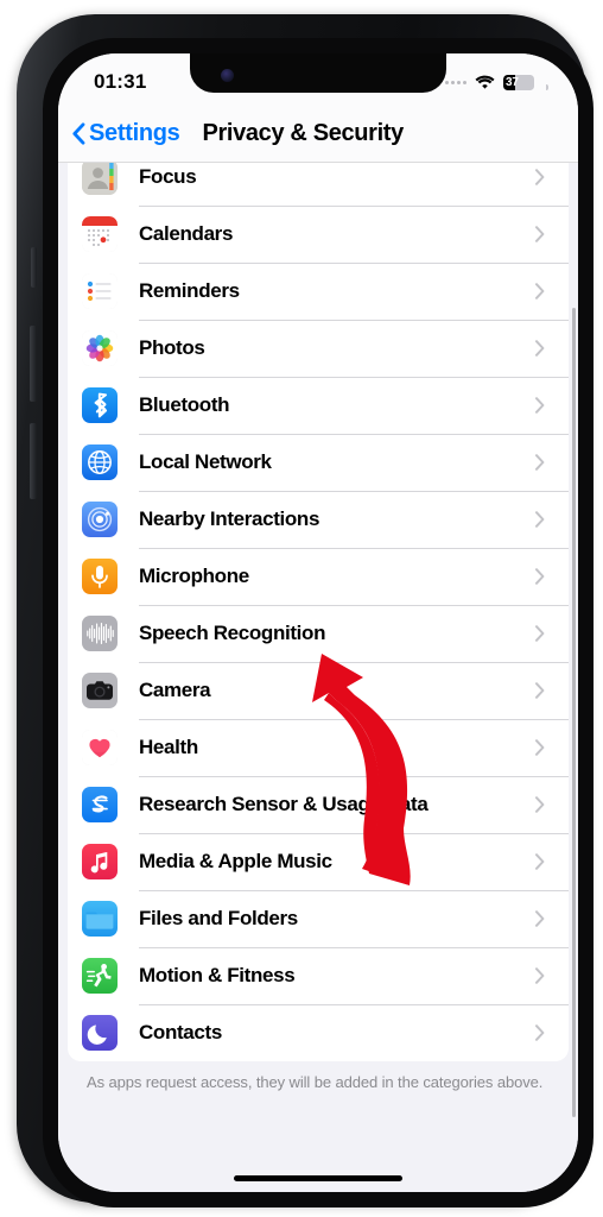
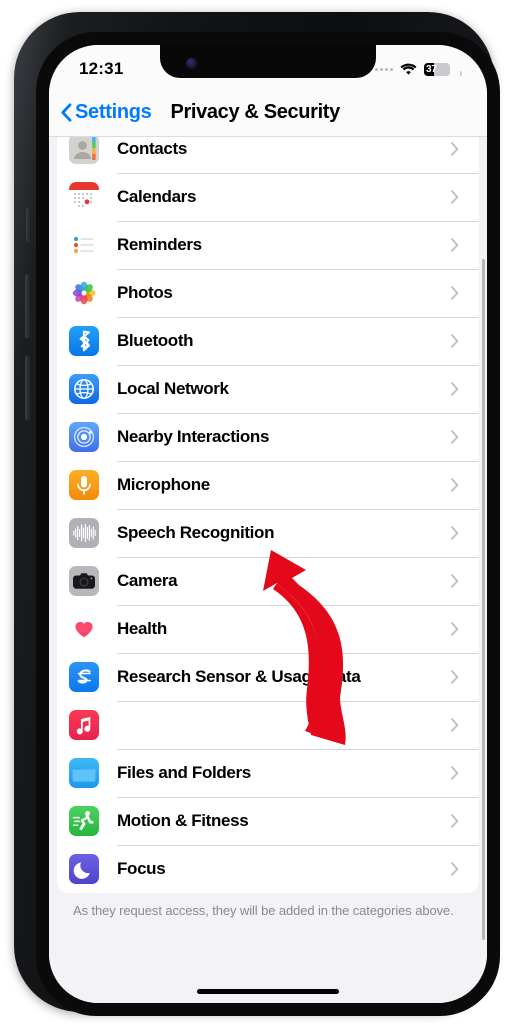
- 01:31
+ 12:31
  37
  Settings
  Privacy & Security
- Focus
+ Contacts
  Calendars
  Reminders
  Photos
  Bluetooth
  Local Network
  Nearby Interactions
  Microphone
  Speech Recognition
  Camera
  Health
  Research Sensor & Usagta
- Media & Apple Music
  Files and Folders
  Motion & Fitness
- Contacts
+ Focus
- As apps request access, they will be added in the categories above.
+ As they request access, they will be added in the categories above.
